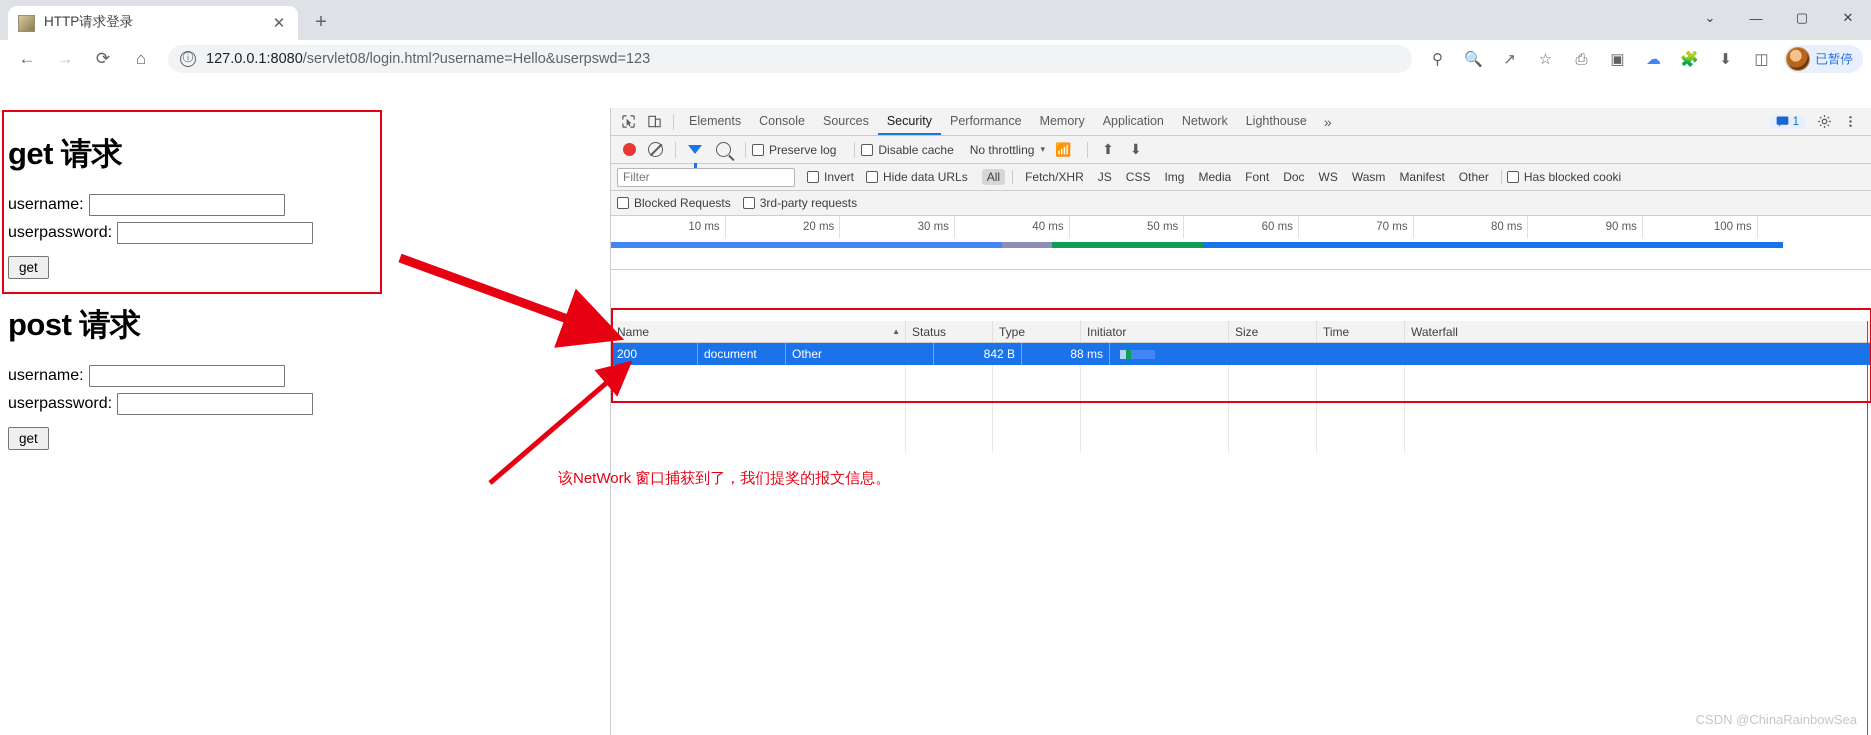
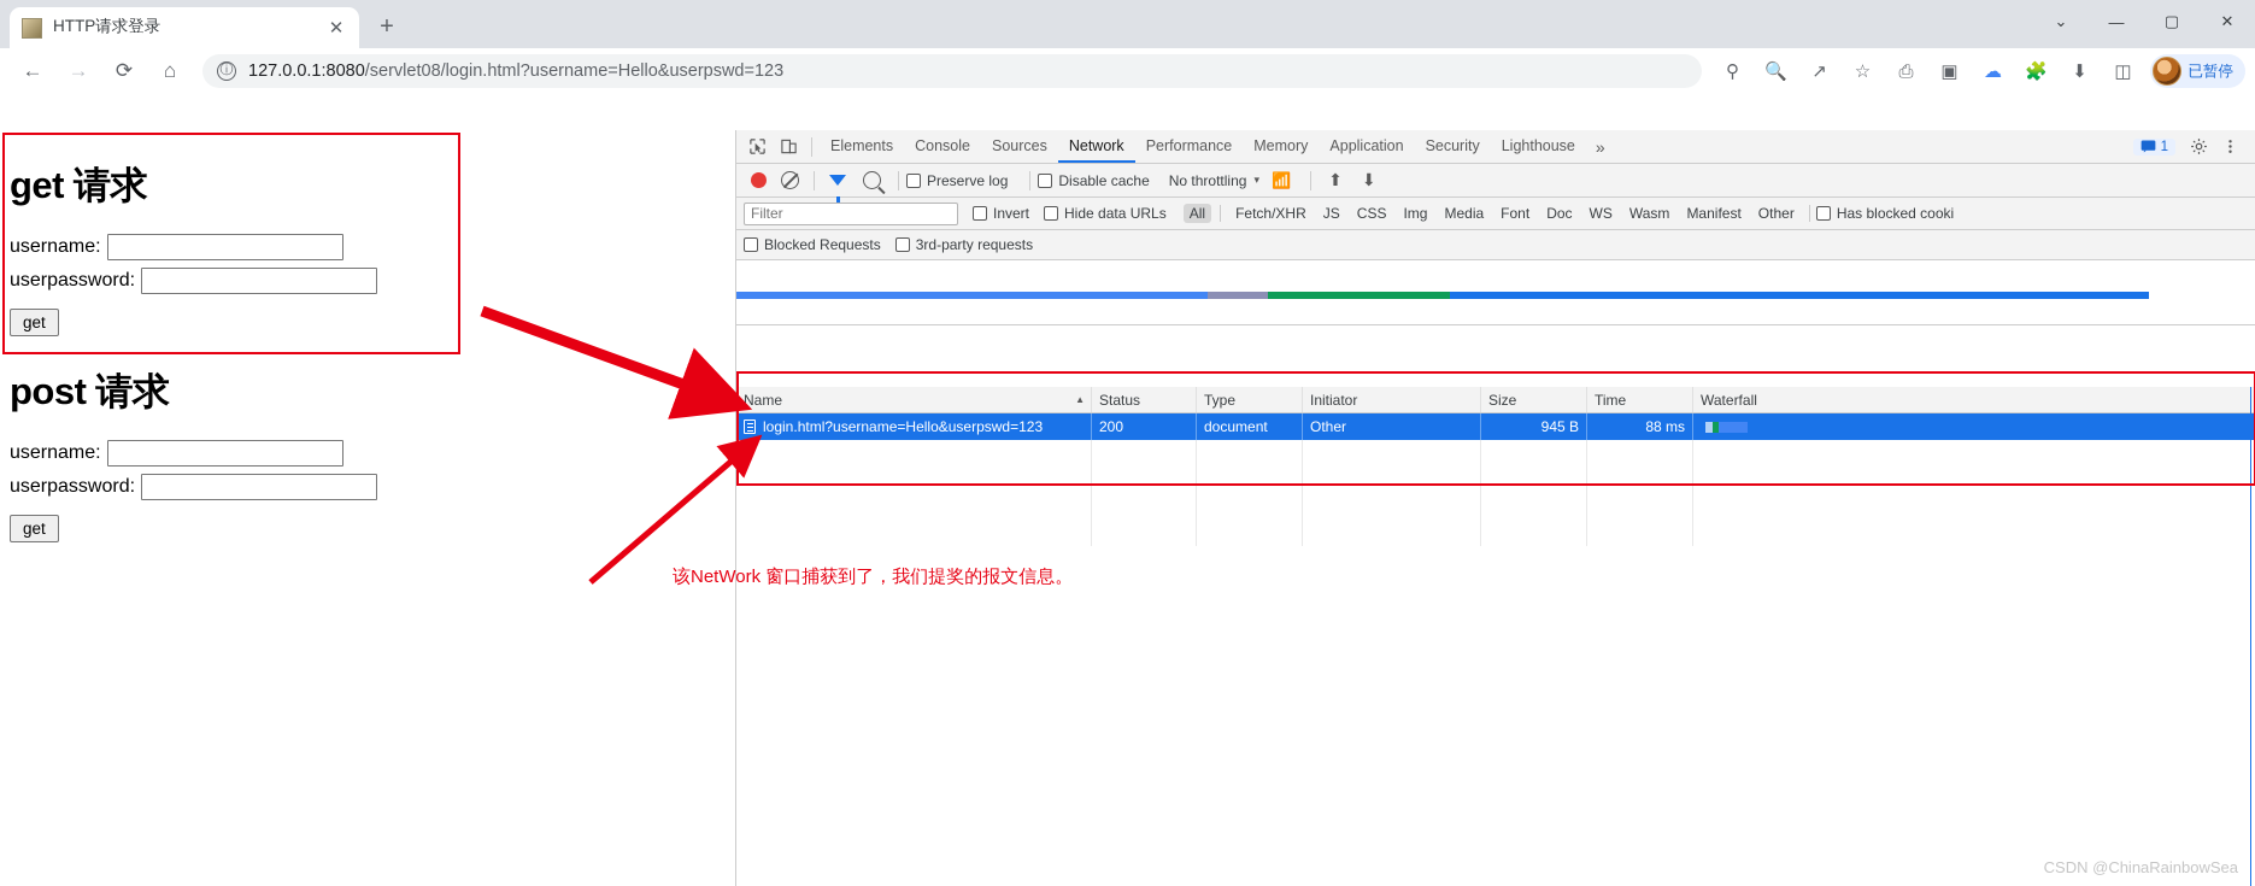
  HTTP请求登录
  ✕
  +
  ⌄
  —
  ▢
  ✕
  ←
  →
  ⟳
  ⌂
  ⓘ
  127.0.0.1:8080/servlet08/login.html?username=Hello&userpswd=123
  ⚲
  🔍
  ↗
  ☆
  ⎙
  ▣
  ☁
  🧩
  ⬇
  ◫
  已暂停
  get 请求
  username:
  userpassword:
  get
  post 请求
  username:
  userpassword:
  get
  Elements
  Console
  Sources
- Security
+ Network
  Performance
  Memory
  Application
- Network
+ Security
  Lighthouse
  »
  1
  Preserve log
  Disable cache
  No throttling
  ▾
  📶
  ⬆
  ⬇
  Filter
  Invert
  Hide data URLs
  All
  Fetch/XHR
  JS
  CSS
  Img
  Media
  Font
  Doc
  WS
  Wasm
  Manifest
  Other
  Has blocked cooki
  Blocked Requests
  3rd-party requests
- 10 ms
- 20 ms
- 30 ms
- 40 ms
- 50 ms
- 60 ms
- 70 ms
- 80 ms
- 90 ms
- 100 ms
  Name
  ▲
  Status
  Type
  Initiator
  Size
  Time
  Waterfall
+ login.html?username=Hello&userpswd=123
  200
  document
  Other
- 842 B
+ 945 B
  88 ms
  该NetWork 窗口捕获到了，我们提奖的报文信息。
  CSDN @ChinaRainbowSea
